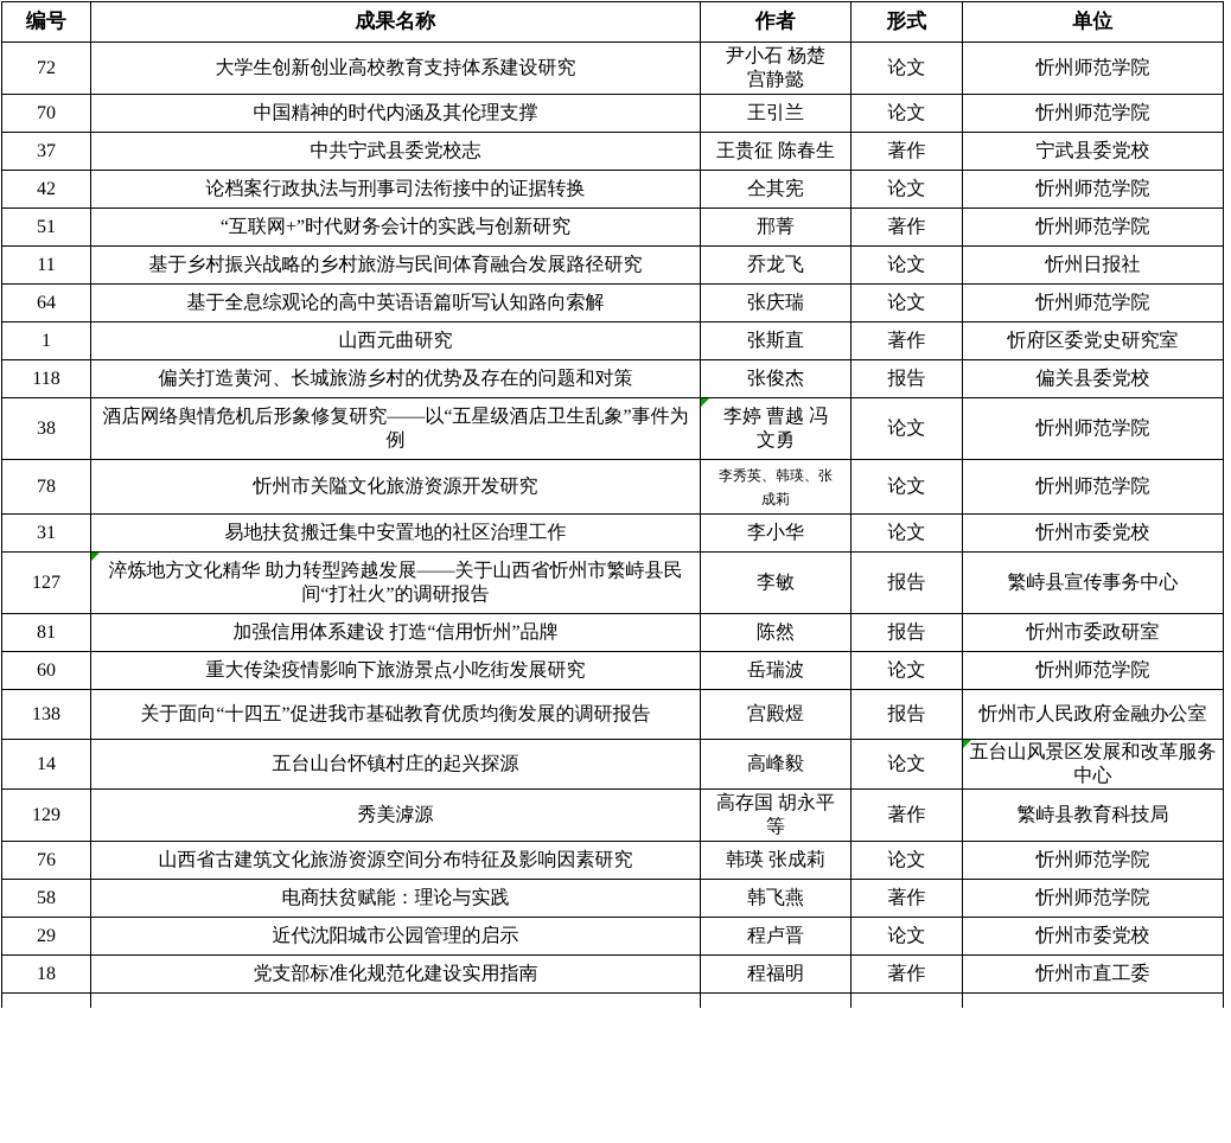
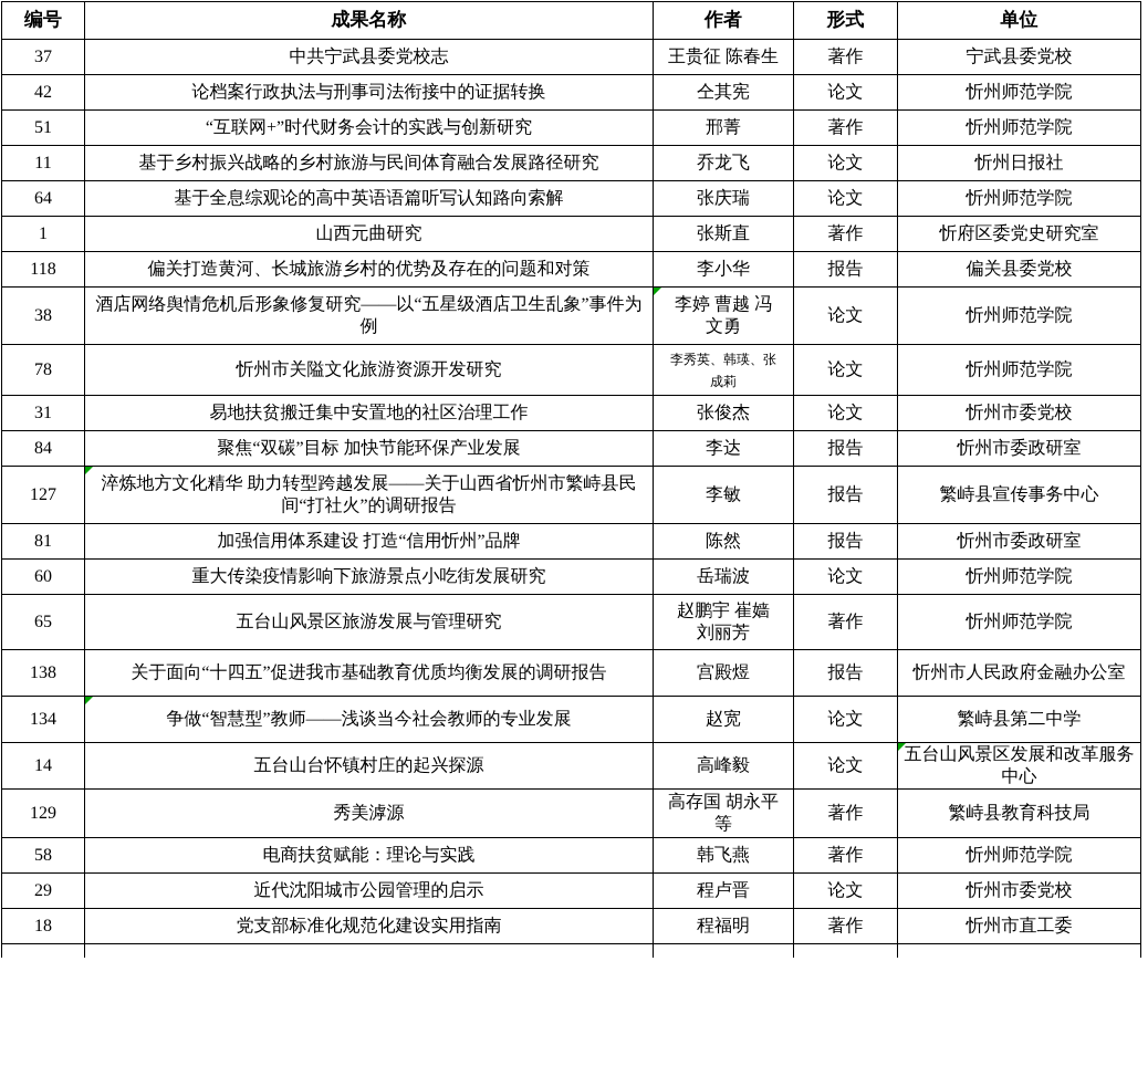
  编号	成果名称	作者	形式	单位
- 72	大学生创新创业高校教育支持体系建设研究	尹小石 杨楚 宫静懿	论文	忻州师范学院
- 70	中国精神的时代内涵及其伦理支撑	王引兰	论文	忻州师范学院
  37	中共宁武县委党校志	王贵征 陈春生	著作	宁武县委党校
  42	论档案行政执法与刑事司法衔接中的证据转换	仝其宪	论文	忻州师范学院
  51	“互联网+”时代财务会计的实践与创新研究	邢菁	著作	忻州师范学院
  11	基于乡村振兴战略的乡村旅游与民间体育融合发展路径研究	乔龙飞	论文	忻州日报社
  64	基于全息综观论的高中英语语篇听写认知路向索解	张庆瑞	论文	忻州师范学院
  1	山西元曲研究	张斯直	著作	忻府区委党史研究室
- 118	偏关打造黄河、长城旅游乡村的优势及存在的问题和对策	张俊杰	报告	偏关县委党校
+ 118	偏关打造黄河、长城旅游乡村的优势及存在的问题和对策	李小华	报告	偏关县委党校
  38	酒店网络舆情危机后形象修复研究——以“五星级酒店卫生乱象”事件为例	李婷 曹越 冯 文勇	论文	忻州师范学院
  78	忻州市关隘文化旅游资源开发研究	李秀英、韩瑛、张 成莉	论文	忻州师范学院
- 31	易地扶贫搬迁集中安置地的社区治理工作	李小华	论文	忻州市委党校
+ 31	易地扶贫搬迁集中安置地的社区治理工作	张俊杰	论文	忻州市委党校
+ 84	聚焦“双碳”目标 加快节能环保产业发展	李达	报告	忻州市委政研室
  127	淬炼地方文化精华 助力转型跨越发展——关于山西省忻州市繁峙县民间“打社火”的调研报告	李敏	报告	繁峙县宣传事务中心
  81	加强信用体系建设 打造“信用忻州”品牌	陈然	报告	忻州市委政研室
  60	重大传染疫情影响下旅游景点小吃街发展研究	岳瑞波	论文	忻州师范学院
+ 65	五台山风景区旅游发展与管理研究	赵鹏宇 崔嫱 刘丽芳	著作	忻州师范学院
  138	关于面向“十四五”促进我市基础教育优质均衡发展的调研报告	宫殿煜	报告	忻州市人民政府金融办公室
+ 134	争做“智慧型”教师——浅谈当今社会教师的专业发展	赵宽	论文	繁峙县第二中学
  14	五台山台怀镇村庄的起兴探源	高峰毅	论文	五台山风景区发展和改革服务中心
  129	秀美滹源	高存国 胡永平 等	著作	繁峙县教育科技局
- 76	山西省古建筑文化旅游资源空间分布特征及影响因素研究	韩瑛 张成莉	论文	忻州师范学院
  58	电商扶贫赋能：理论与实践	韩飞燕	著作	忻州师范学院
  29	近代沈阳城市公园管理的启示	程卢晋	论文	忻州市委党校
  18	党支部标准化规范化建设实用指南	程福明	著作	忻州市直工委
